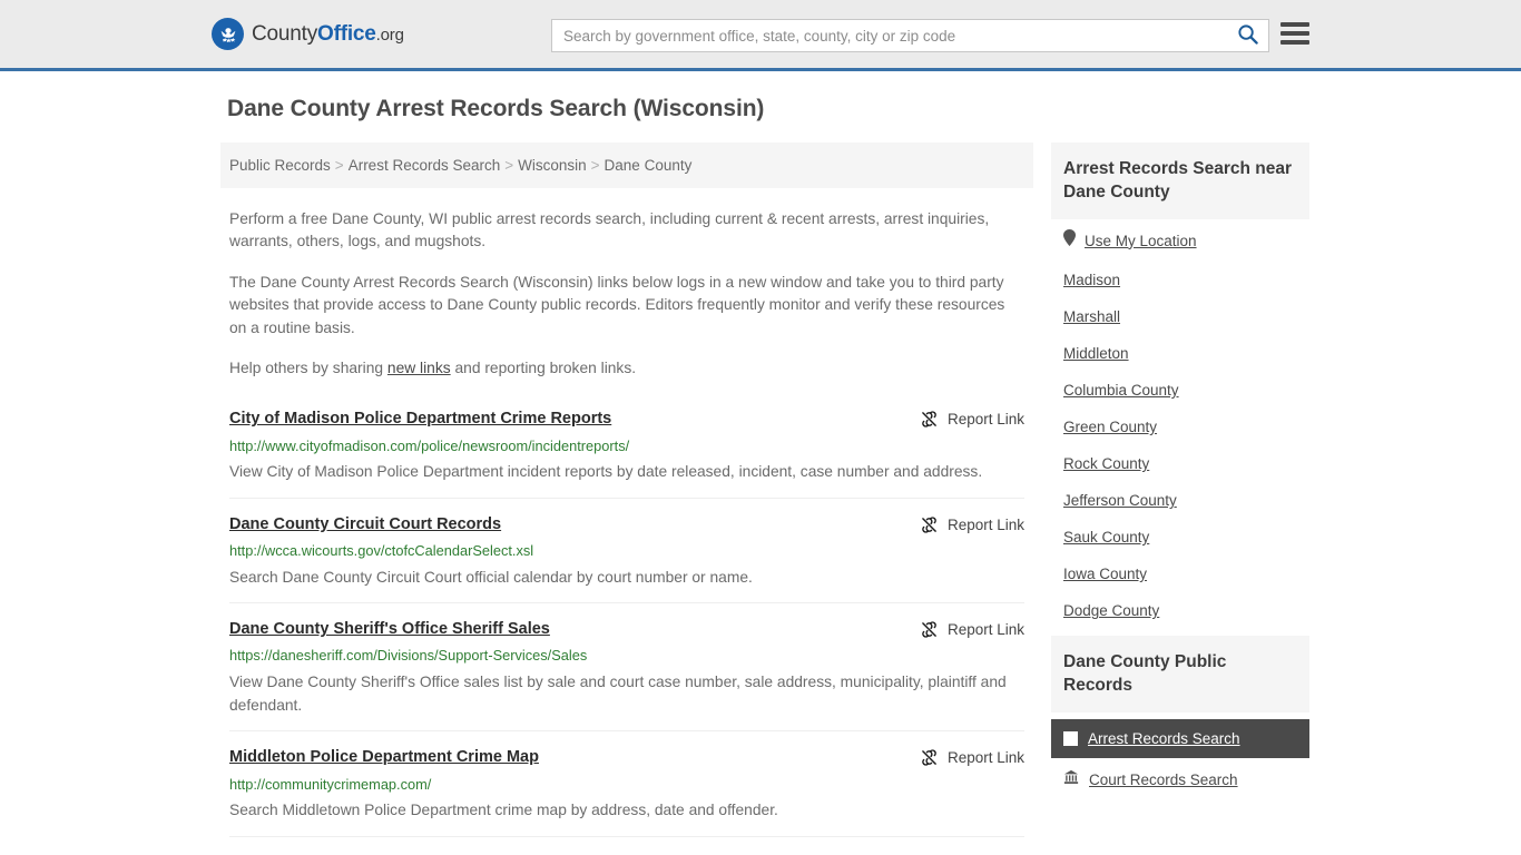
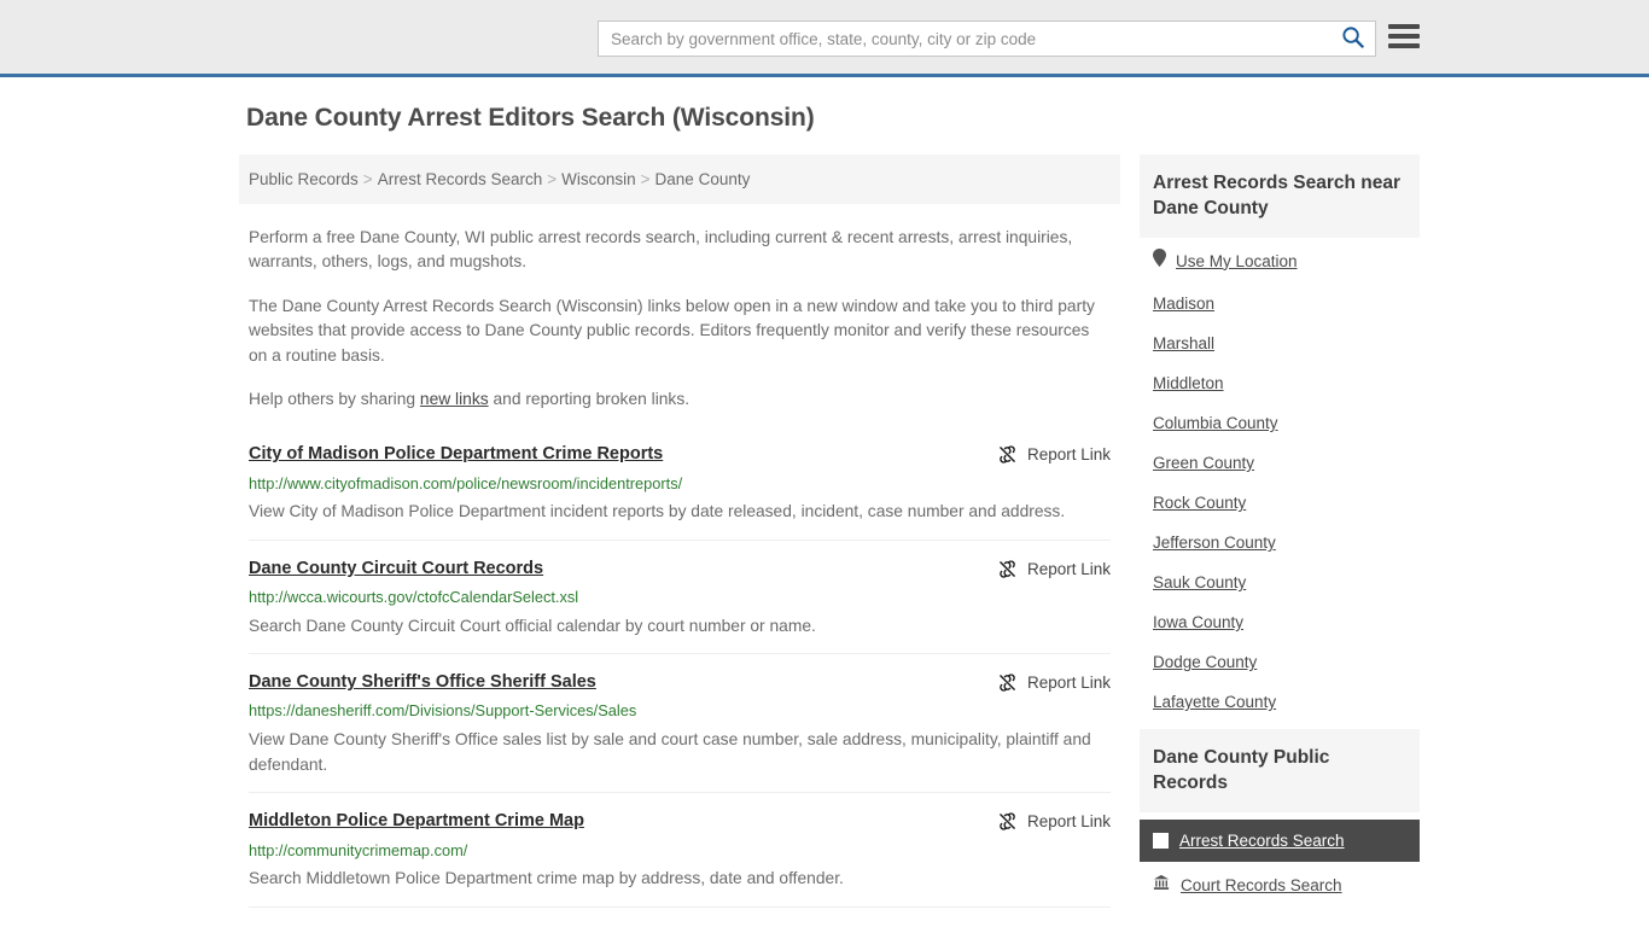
- CountyOffice.org
  Search by government office, state, county, city or zip code
- Dane County Arrest Records Search (Wisconsin)
+ Dane County Arrest Editors Search (Wisconsin)
  Public Records > Arrest Records Search > Wisconsin > Dane County
  Perform a free Dane County, WI public arrest records search, including current & recent arrests, arrest inquiries, warrants, others, logs, and mugshots.
- The Dane County Arrest Records Search (Wisconsin) links below logs in a new window and take you to third party websites that provide access to Dane County public records. Editors frequently monitor and verify these resources on a routine basis.
+ The Dane County Arrest Records Search (Wisconsin) links below open in a new window and take you to third party websites that provide access to Dane County public records. Editors frequently monitor and verify these resources on a routine basis.
  Help others by sharing new links and reporting broken links.
  City of Madison Police Department Crime Reports
  Report Link
  http://www.cityofmadison.com/police/newsroom/incidentreports/
  View City of Madison Police Department incident reports by date released, incident, case number and address.
  Dane County Circuit Court Records
  Report Link
  http://wcca.wicourts.gov/ctofcCalendarSelect.xsl
  Search Dane County Circuit Court official calendar by court number or name.
  Dane County Sheriff's Office Sheriff Sales
  Report Link
  https://danesheriff.com/Divisions/Support-Services/Sales
  View Dane County Sheriff's Office sales list by sale and court case number, sale address, municipality, plaintiff and defendant.
  Middleton Police Department Crime Map
  Report Link
  http://communitycrimemap.com/
  Search Middletown Police Department crime map by address, date and offender.
  Arrest Records Search near Dane County
  Use My Location
  Madison
  Marshall
  Middleton
  Columbia County
  Green County
  Rock County
  Jefferson County
  Sauk County
  Iowa County
  Dodge County
+ Lafayette County
  Dane County Public Records
  Arrest Records Search
  Court Records Search
